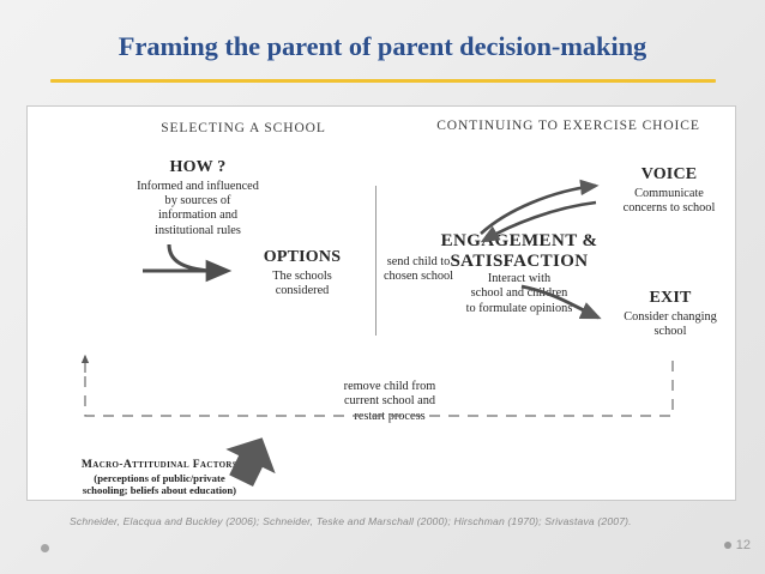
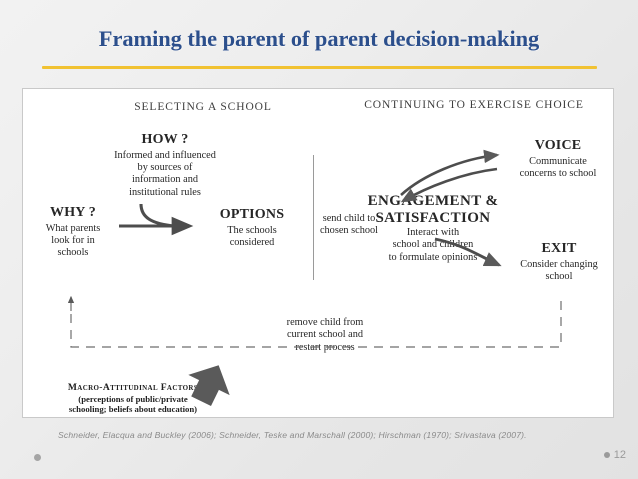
  Framing the parent of parent decision-making
  SELECTING A SCHOOL
  CONTINUING TO EXERCISE CHOICE
  HOW ?
  Informed and influenced
  by sources of
  information and
  institutional rules
+ WHY ?
+ What parents
+ look for in
+ schools
  OPTIONS
  The schools
  considered
  send child to
  chosen school
  ENGAGEMENT &
  SATISFACTION
  Interact with
  school and chiren
  to formulate opinions
  VOICE
  Communicate
  concerns to school
  EXIT
  Consider changing
  school
  remove child from
  current school and
  Macro-Attitudinal Factor
  (perceptions of public/private
  schooling; beliefs about education)
  Schneider, Elacqua and Buckley (2006); Schneider, Teske and Marschall (2000); Hirschman (1970); Srivastava (2007).
  12
